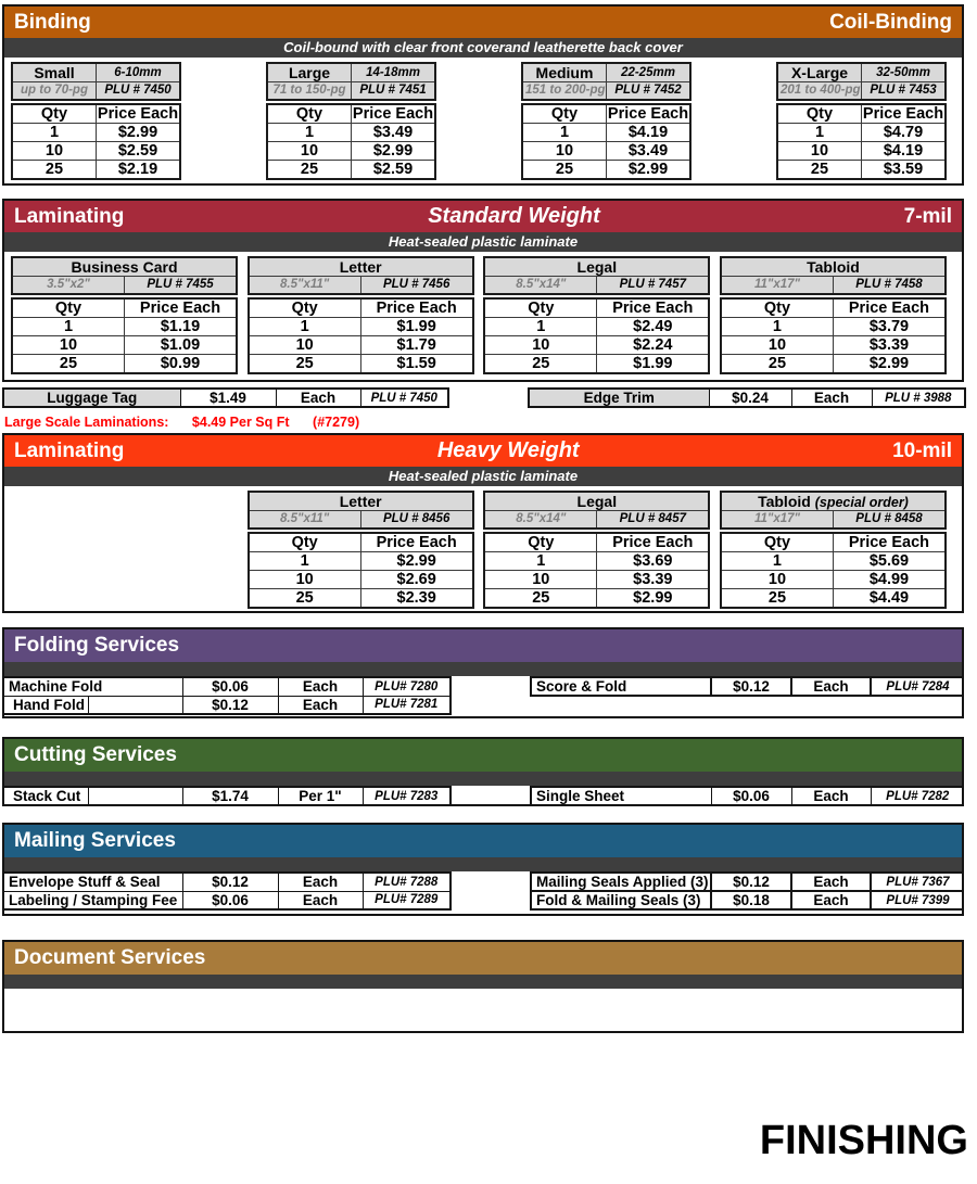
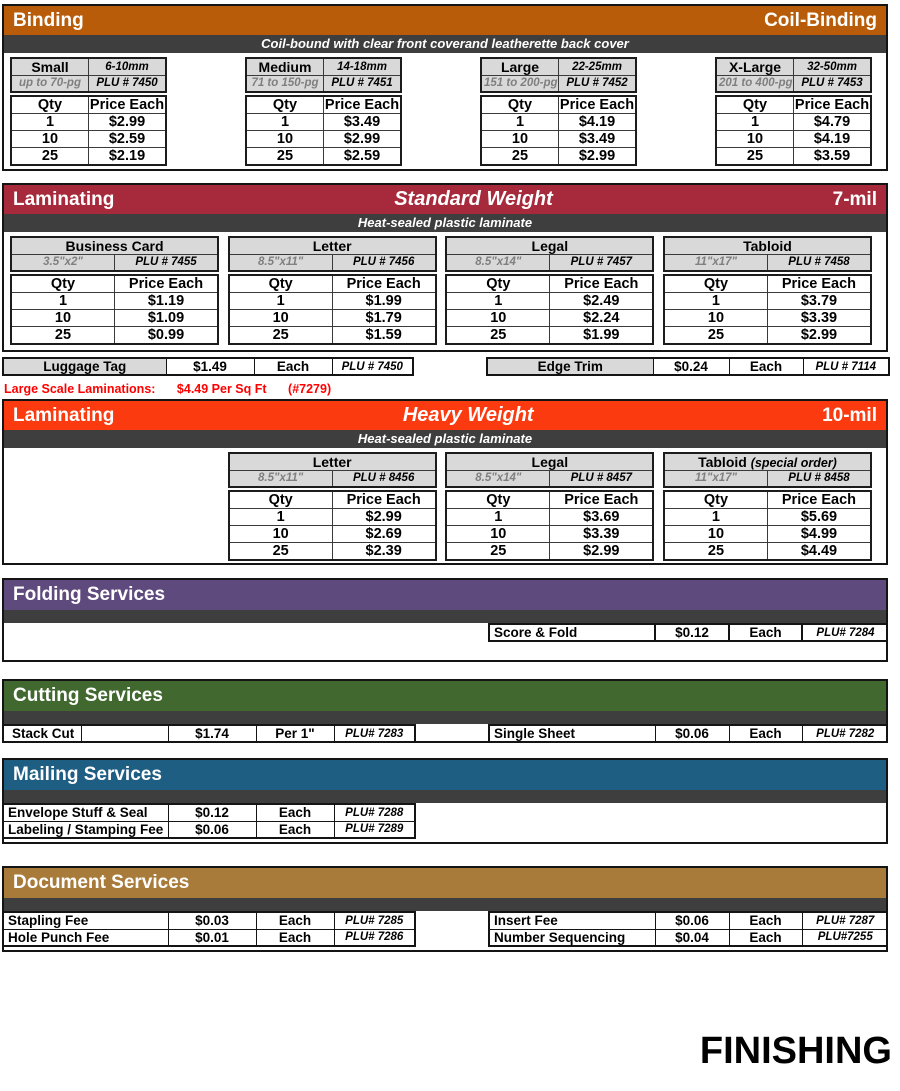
  Binding
  Coil-Binding
  Coil-bound with clear front coverand leatherette back cover
  Small	6-10mm
  up to 70-pg	PLU # 7450
  Qty	Price Each
  1	$2.99
  10	$2.59
  25	$2.19
- Large	14-18mm
+ Medium	14-18mm
  71 to 150-pg	PLU # 7451
  Qty	Price Each
  1	$3.49
  10	$2.99
  25	$2.59
- Medium	22-25mm
+ Large	22-25mm
  151 to 200-pg	PLU # 7452
  Qty	Price Each
  1	$4.19
  10	$3.49
  25	$2.99
  X-Large	32-50mm
  201 to 400-pg	PLU # 7453
  Qty	Price Each
  1	$4.79
  10	$4.19
  25	$3.59
  Laminating
  Standard Weight
  7-mil
  Heat-sealed plastic laminate
  Business Card
  3.5"x2"	PLU # 7455
  Qty	Price Each
  1	$1.19
  10	$1.09
  25	$0.99
  Letter
  8.5"x11"	PLU # 7456
  Qty	Price Each
  1	$1.99
  10	$1.79
  25	$1.59
  Legal
  8.5"x14"	PLU # 7457
  Qty	Price Each
  1	$2.49
  10	$2.24
  25	$1.99
  Tabloid
  11"x17"	PLU # 7458
  Qty	Price Each
  1	$3.79
  10	$3.39
  25	$2.99
  Luggage Tag	$1.49	Each	PLU # 7450
- Edge Trim	$0.24	Each	PLU # 3988
+ Edge Trim	$0.24	Each	PLU # 7114
  Large Scale Laminations: $4.49 Per Sq Ft (#7279)
  Laminating
  Heavy Weight
  10-mil
  Heat-sealed plastic laminate
  Letter
  8.5"x11"	PLU # 8456
  Qty	Price Each
  1	$2.99
  10	$2.69
  25	$2.39
  Legal
  8.5"x14"	PLU # 8457
  Qty	Price Each
  1	$3.69
  10	$3.39
  25	$2.99
  Tabloid (special order)
  11"x17"	PLU # 8458
  Qty	Price Each
  1	$5.69
  10	$4.99
  25	$4.49
  Folding Services
- Machine Fold	$0.06	Each	PLU# 7280
- Hand Fold	$0.12	Each	PLU# 7281
  Score & Fold	$0.12	Each	PLU# 7284
  Cutting Services
  Stack Cut	$1.74	Per 1"	PLU# 7283
  Single Sheet	$0.06	Each	PLU# 7282
  Mailing Services
  Envelope Stuff & Seal	$0.12	Each	PLU# 7288
  Labeling / Stamping Fee	$0.06	Each	PLU# 7289
- Mailing Seals Applied (3)	$0.12	Each	PLU# 7367
- Fold & Mailing Seals (3)	$0.18	Each	PLU# 7399
  Document Services
+ Stapling Fee	$0.03	Each	PLU# 7285
+ Hole Punch Fee	$0.01	Each	PLU# 7286
+ Insert Fee	$0.06	Each	PLU# 7287
+ Number Sequencing	$0.04	Each	PLU#7255
  FINISHING
